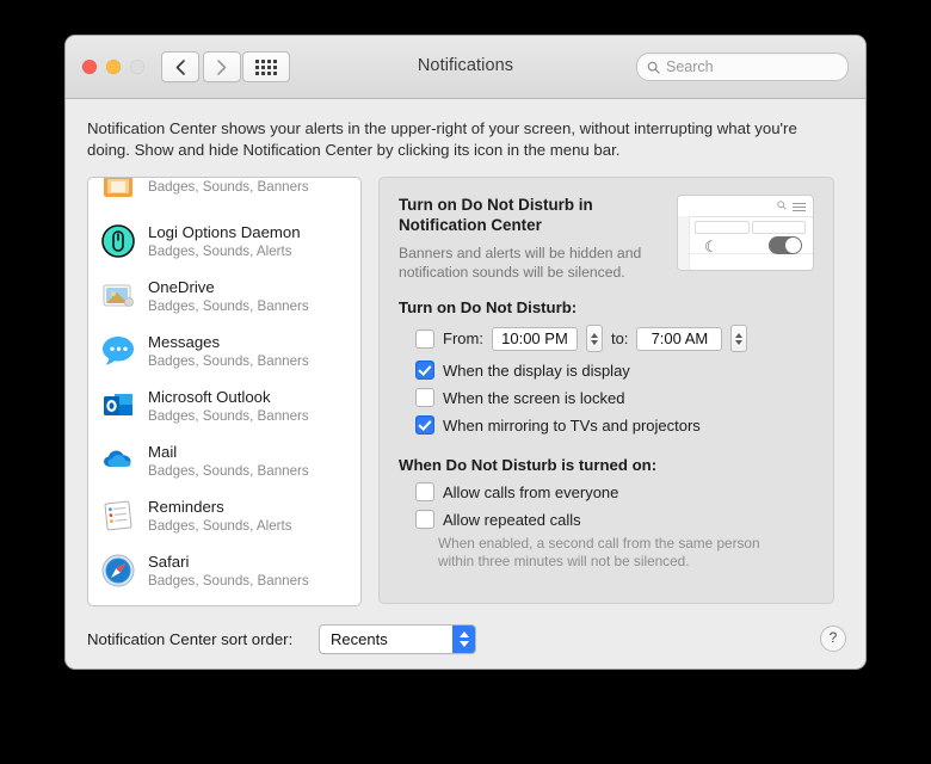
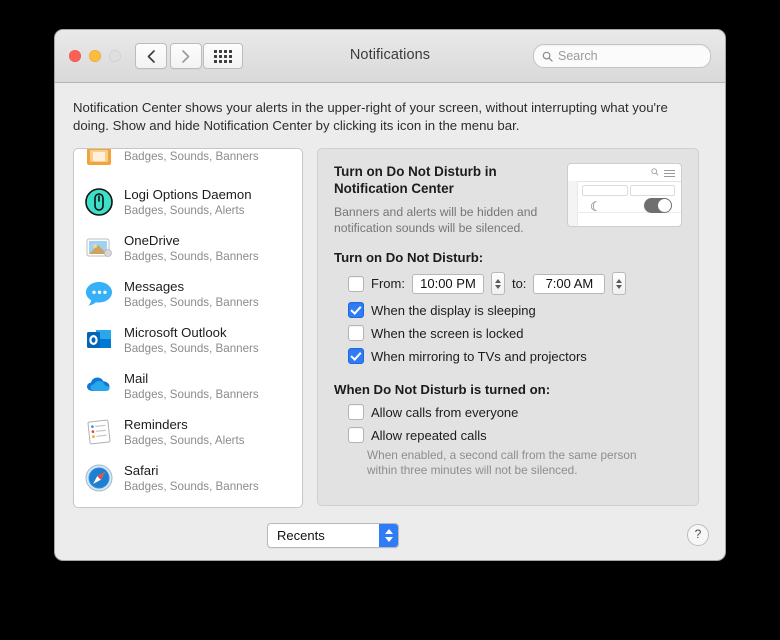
  Notifications
  Search
  Notification Center shows your alerts in the upper-right of your screen, without interrupting what you're doing. Show and hide Notification Center by clicking its icon in the menu bar.
  Badges, Sounds, Banners
  Logi Options Daemon
  Badges, Sounds, Alerts
  OneDrive
  Badges, Sounds, Banners
  Messages
  Badges, Sounds, Banners
  Microsoft Outlook
  Badges, Sounds, Banners
  Mail
  Badges, Sounds, Banners
  Reminders
  Badges, Sounds, Alerts
  Safari
  Badges, Sounds, Banners
  Turn on Do Not Disturb in Notification Center
  Banners and alerts will be hidden and notification sounds will be silenced.
  ☾
  Turn on Do Not Disturb:
  From:
  10:00 PM
  to:
  7:00 AM
- When the display is display
+ When the display is sleeping
  When the screen is locked
  When mirroring to TVs and projectors
  When Do Not Disturb is turned on:
  Allow calls from everyone
  Allow repeated calls
  When enabled, a second call from the same person within three minutes will not be silenced.
- Notification Center sort order:
  Recents
  ?
